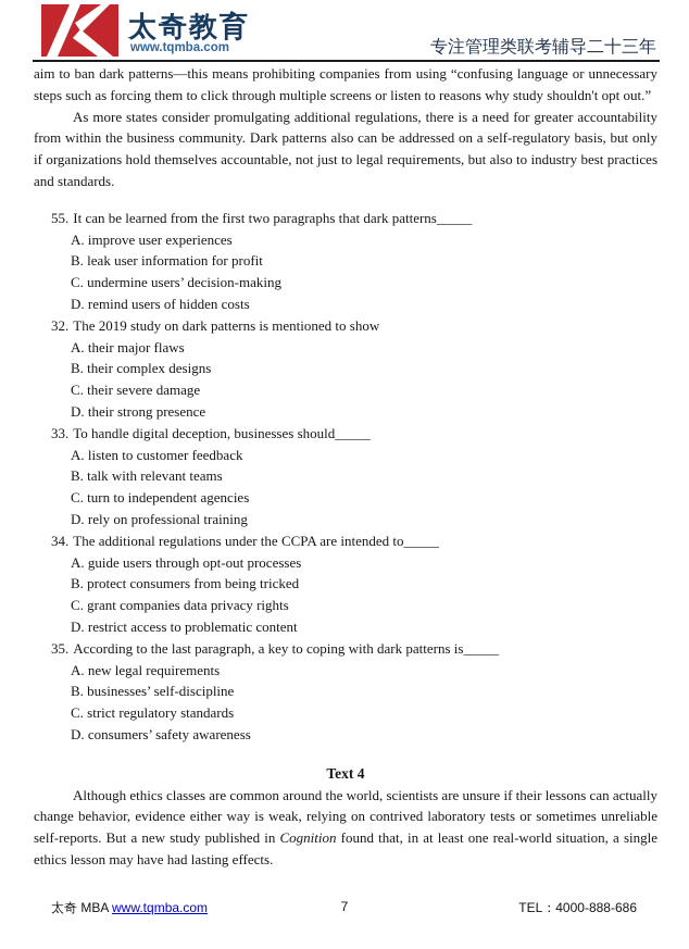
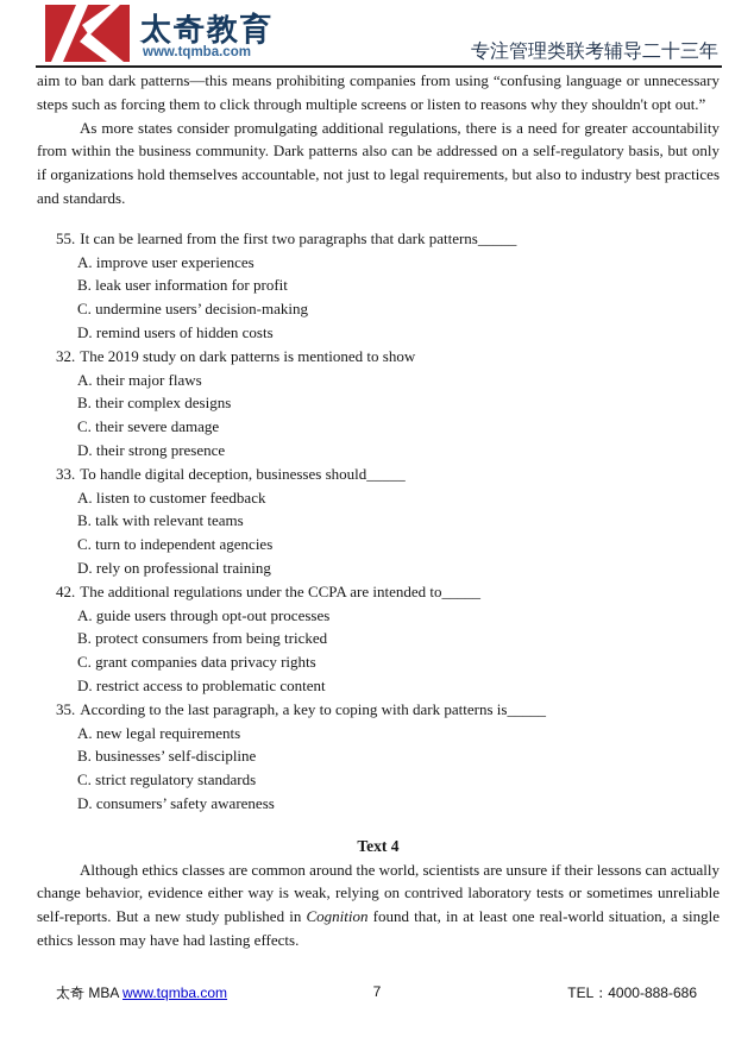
  太奇教育
  www.tqmba.com
  专注管理类联考辅导二十三年
- aim to ban dark patterns—this means prohibiting companies from using “confusing language or unnecessary steps such as forcing them to click through multiple screens or listen to reasons why study shouldn't opt out.”
+ aim to ban dark patterns—this means prohibiting companies from using “confusing language or unnecessary steps such as forcing them to click through multiple screens or listen to reasons why they shouldn't opt out.”
  As more states consider promulgating additional regulations, there is a need for greater accountability from within the business community. Dark patterns also can be addressed on a self-regulatory basis, but only if organizations hold themselves accountable, not just to legal requirements, but also to industry best practices and standards.
  55. It can be learned from the first two paragraphs that dark patterns_____
  A. improve user experiences
  B. leak user information for profit
  C. undermine users’ decision-making
  D. remind users of hidden costs
  32. The 2019 study on dark patterns is mentioned to show
  A. their major flaws
  B. their complex designs
  C. their severe damage
  D. their strong presence
  33. To handle digital deception, businesses should_____
  A. listen to customer feedback
  B. talk with relevant teams
  C. turn to independent agencies
  D. rely on professional training
- 34. The additional regulations under the CCPA are intended to_____
+ 42. The additional regulations under the CCPA are intended to_____
  A. guide users through opt-out processes
  B. protect consumers from being tricked
  C. grant companies data privacy rights
  D. restrict access to problematic content
  35. According to the last paragraph, a key to coping with dark patterns is_____
  A. new legal requirements
  B. businesses’ self-discipline
  C. strict regulatory standards
  D. consumers’ safety awareness
  Text 4
  Although ethics classes are common around the world, scientists are unsure if their lessons can actually change behavior, evidence either way is weak, relying on contrived laboratory tests or sometimes unreliable self-reports. But a new study published in Cognition found that, in at least one real-world situation, a single ethics lesson may have had lasting effects.
  太奇 MBA www.tqmba.com
  7
  TEL：4000-888-686
